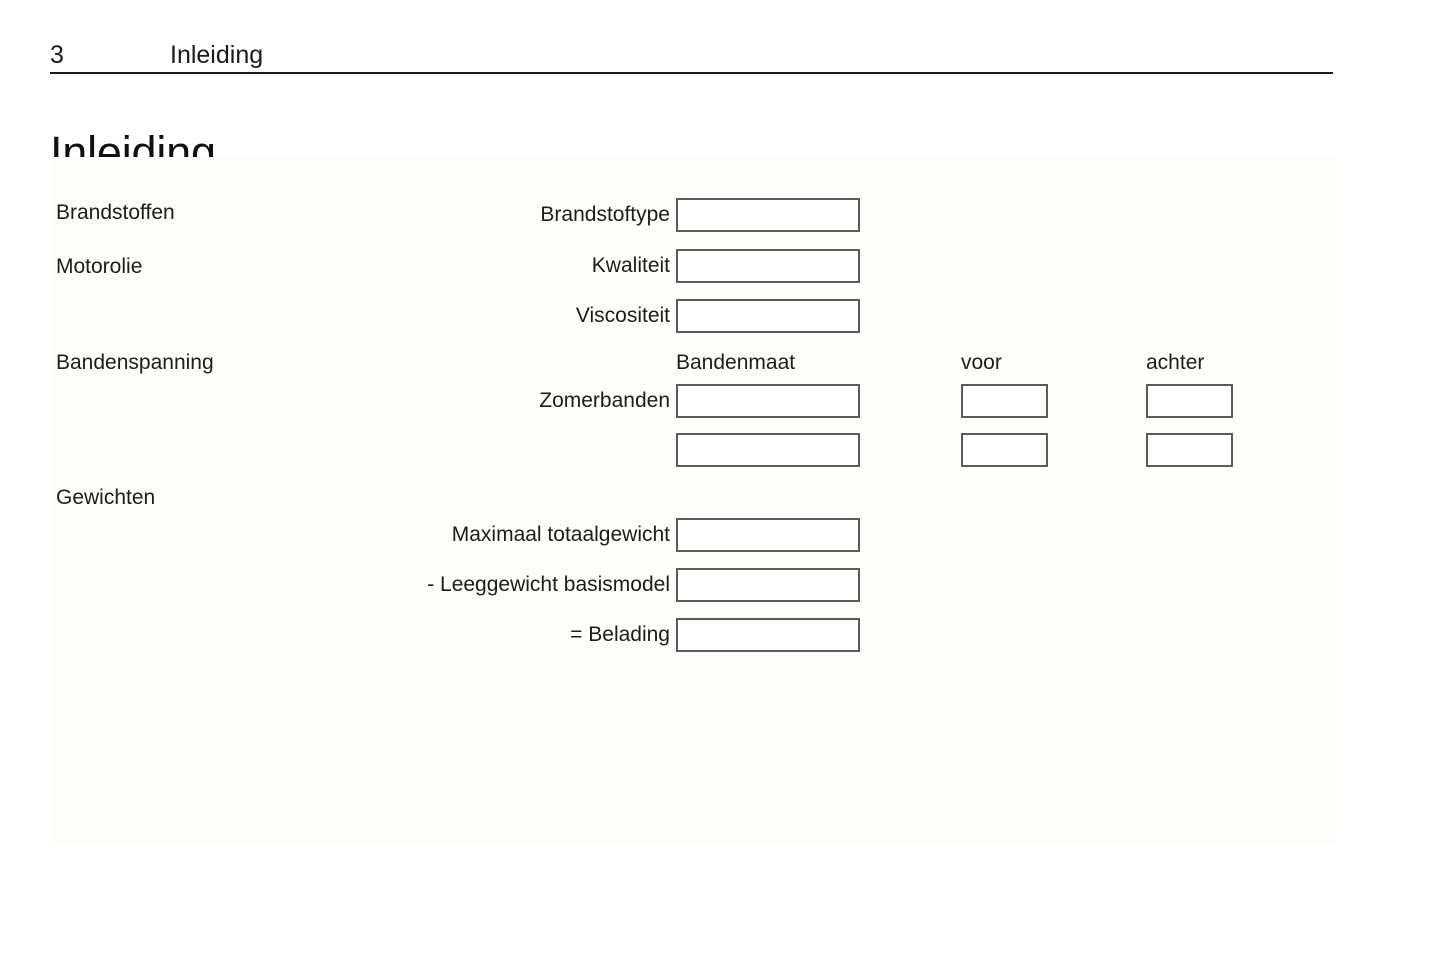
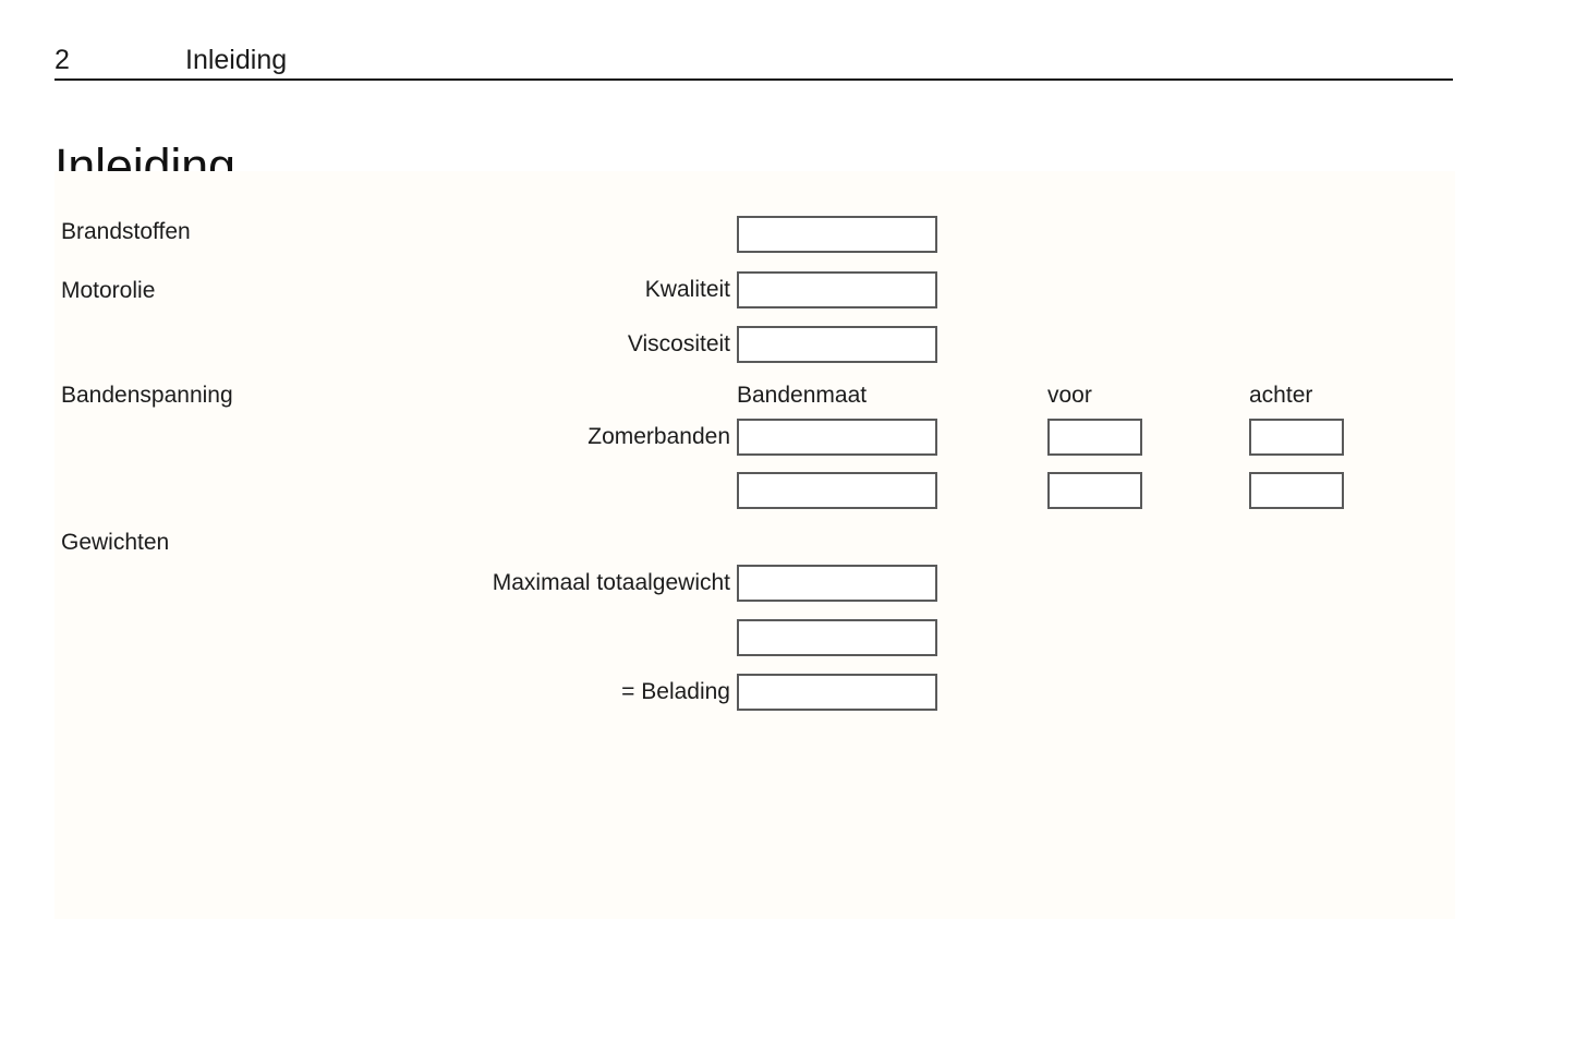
- 3
+ 2
  Inleiding
  Inleiding
  Brandstoffen
  Motorolie
  Bandenspanning
  Gewichten
- Brandstoftype
  Kwaliteit
  Viscositeit
  Bandenmaat
  voor
  achter
  Zomerbanden
  Maximaal totaalgewicht
- - Leeggewicht basismodel
  = Belading
